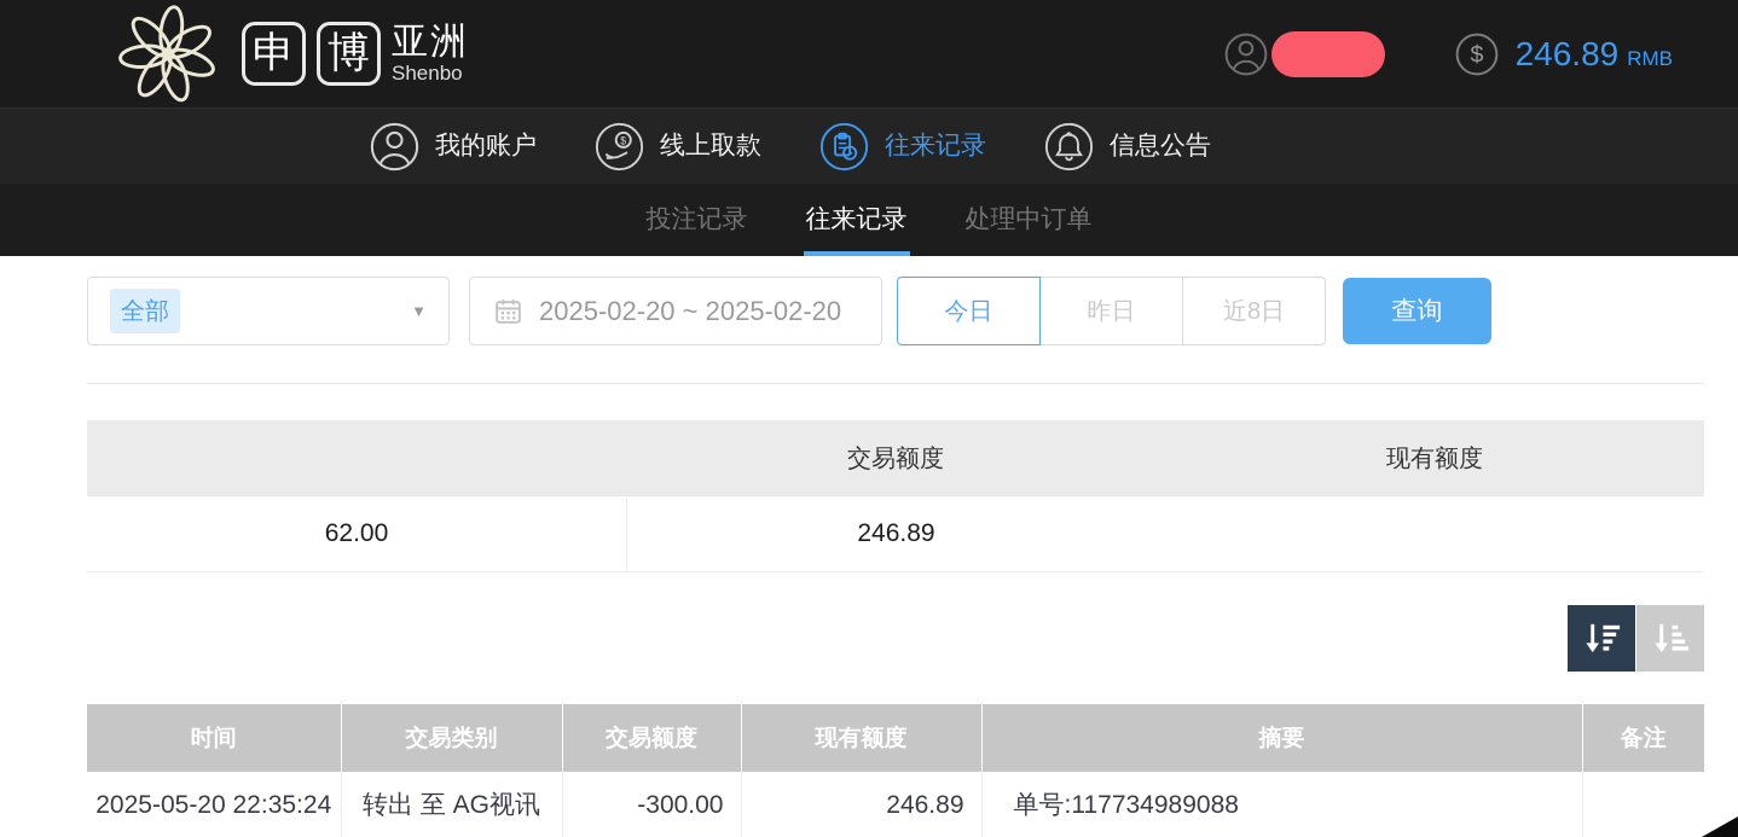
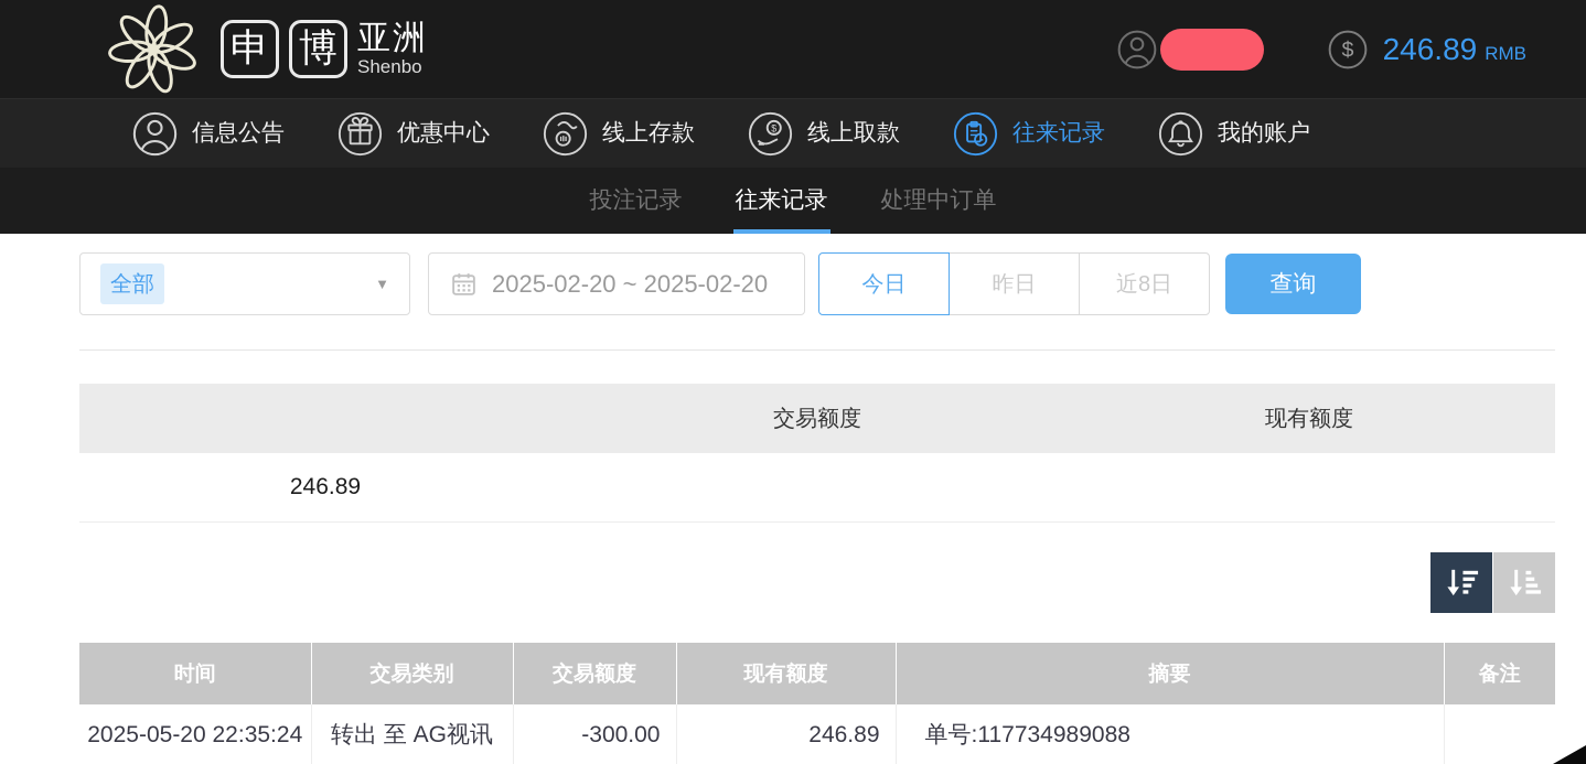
  申
  博
  亚洲
  Shenbo
  $
  246.89
  RMB
- 我的账户
+ 信息公告
+ 优惠中心
+ 线上存款
  $
  线上取款
  往来记录
- 信息公告
+ 我的账户
  投注记录
  往来记录
  处理中订单
  全部
  ▼
  2025-02-20 ~ 2025-02-20
  今日
  昨日
  近8日
  查询
  交易额度
  现有额度
- 62.00
  246.89
  时间	交易类别	交易额度	现有额度	摘要	备注
  2025-05-20 22:35:24	转出 至 AG视讯	-300.00	246.89	单号:117734989088
